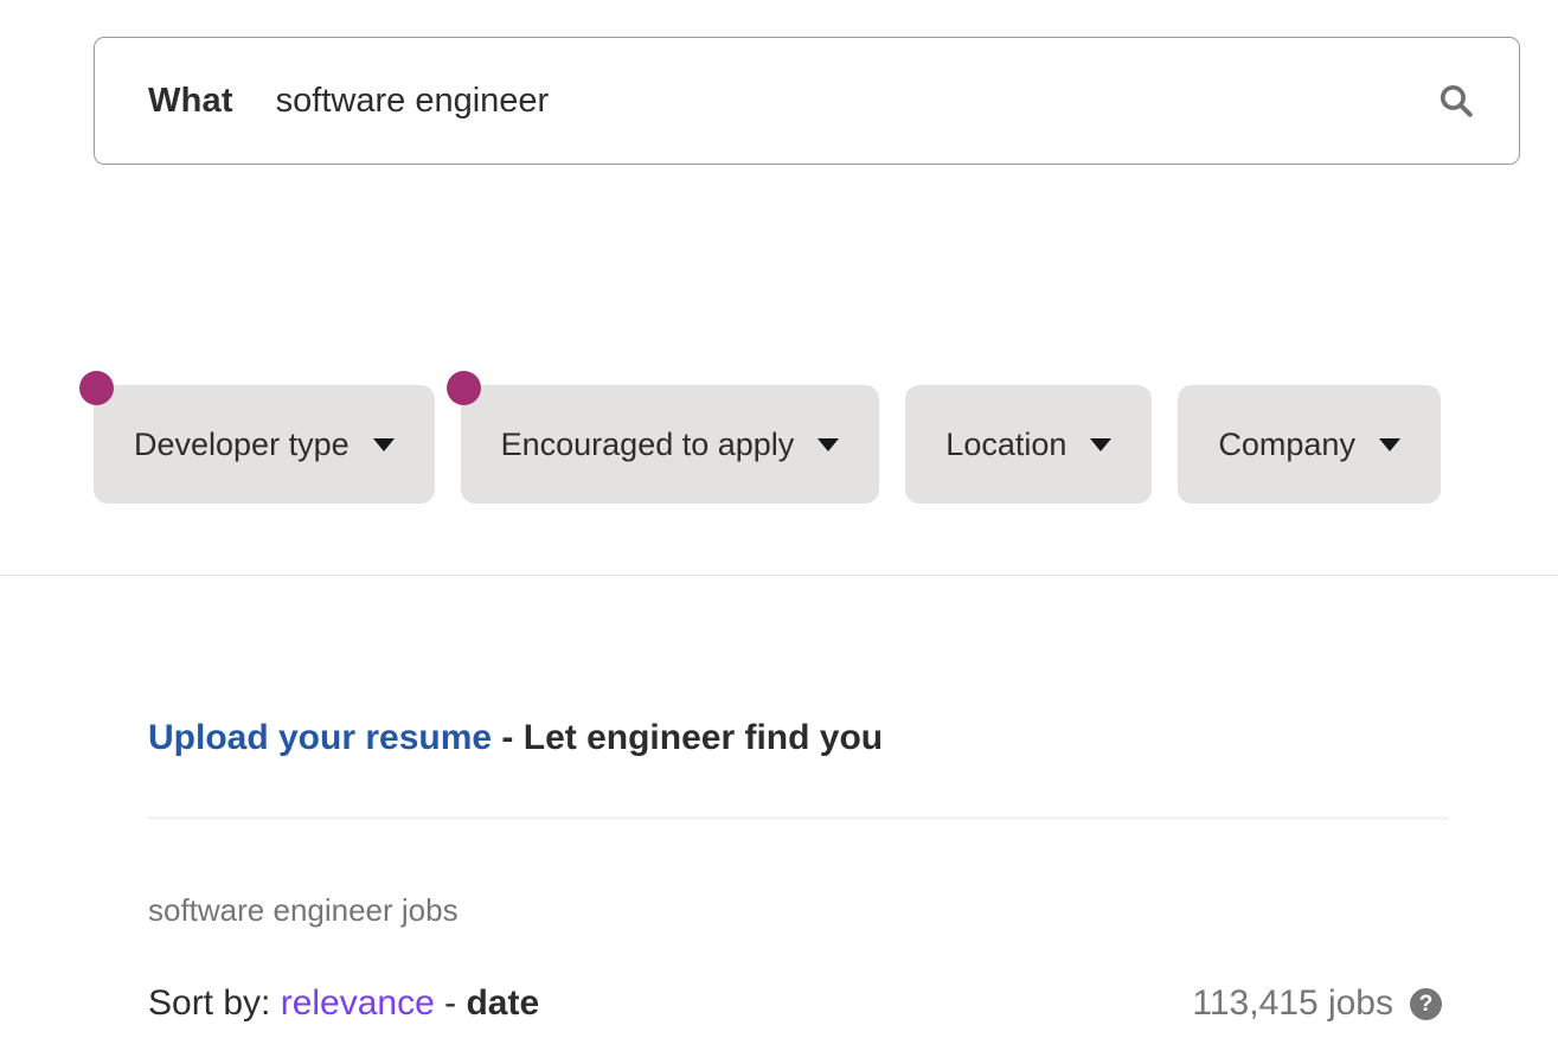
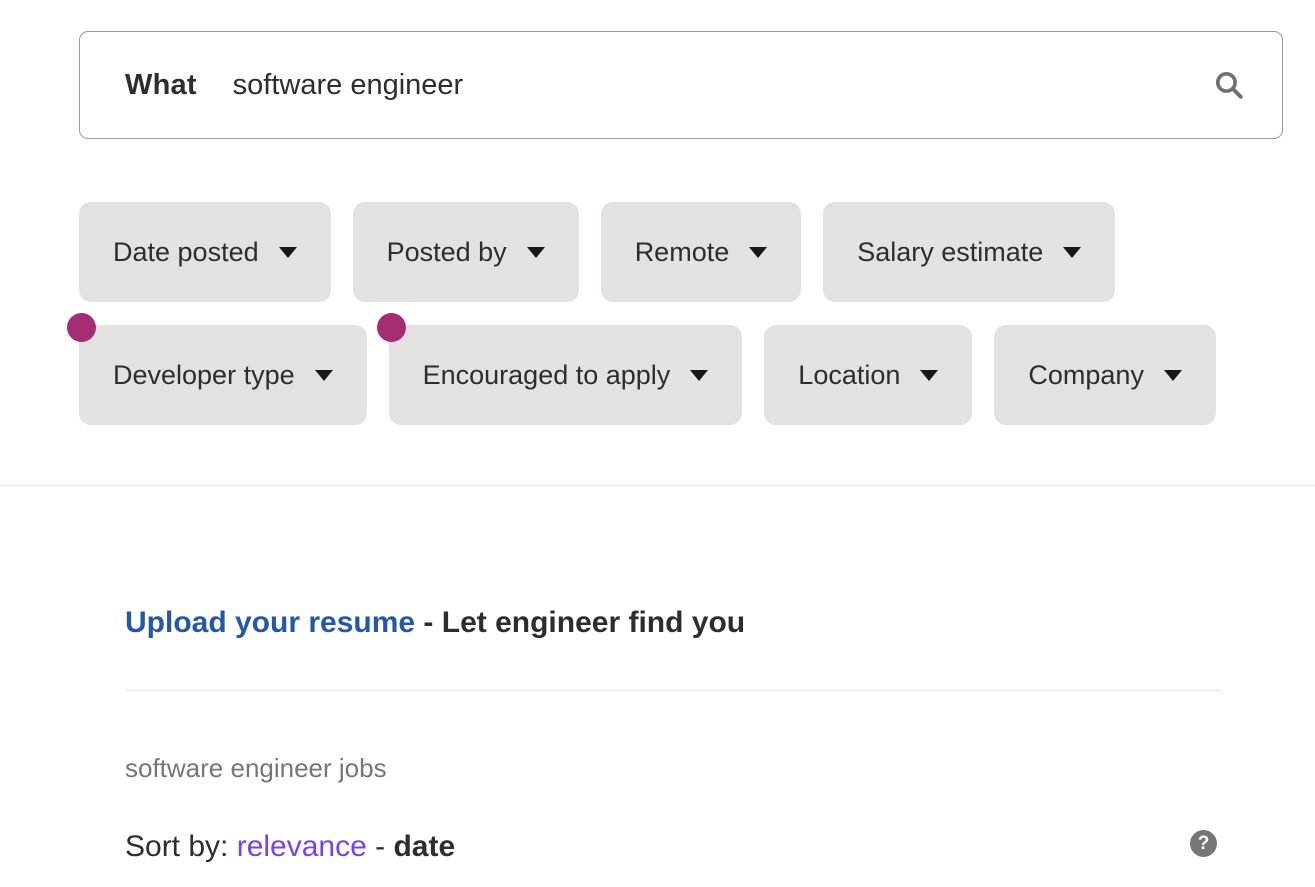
  What
  software engineer
+ Date posted
+ Posted by
+ Remote
+ Salary estimate
  Developer type
  Encouraged to apply
  Location
  Company
  Upload your resume - Let engineer find you
  software engineer jobs
  Sort by: relevance - date
- 113,415 jobs
  ?
